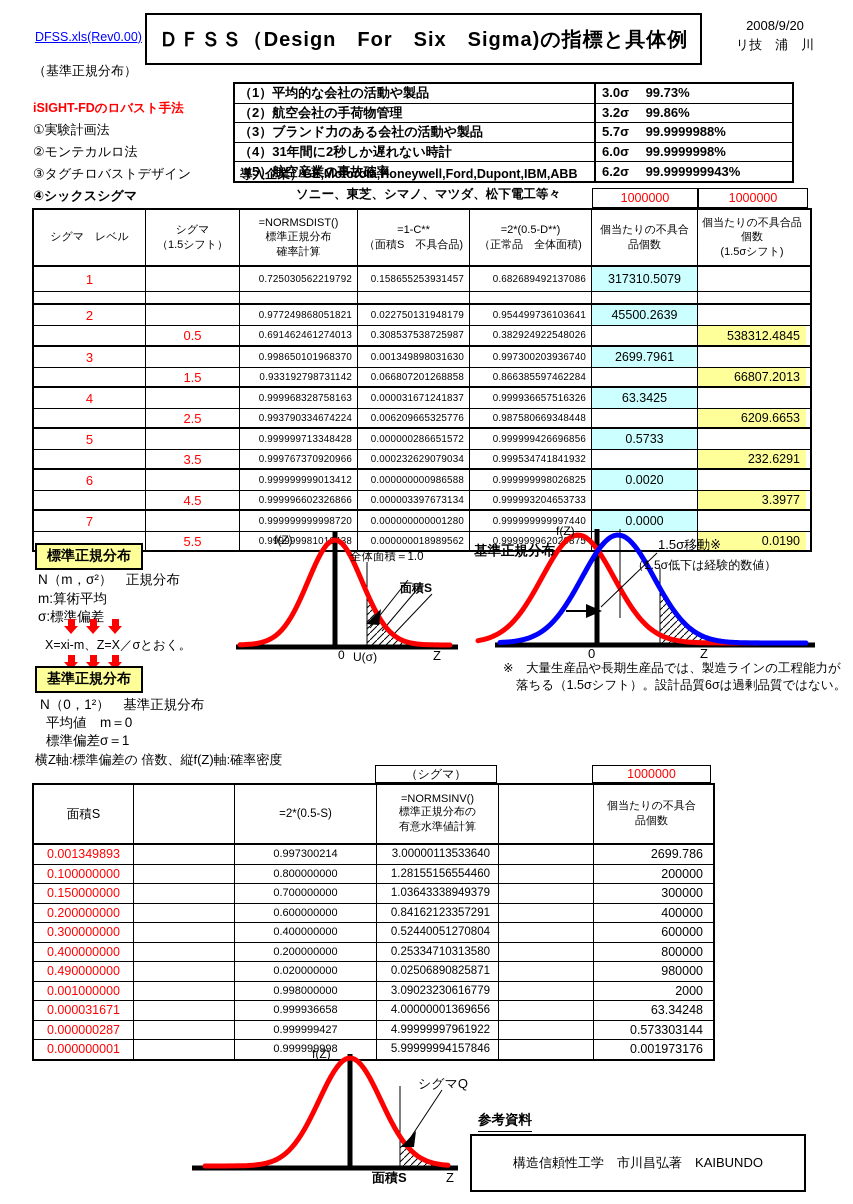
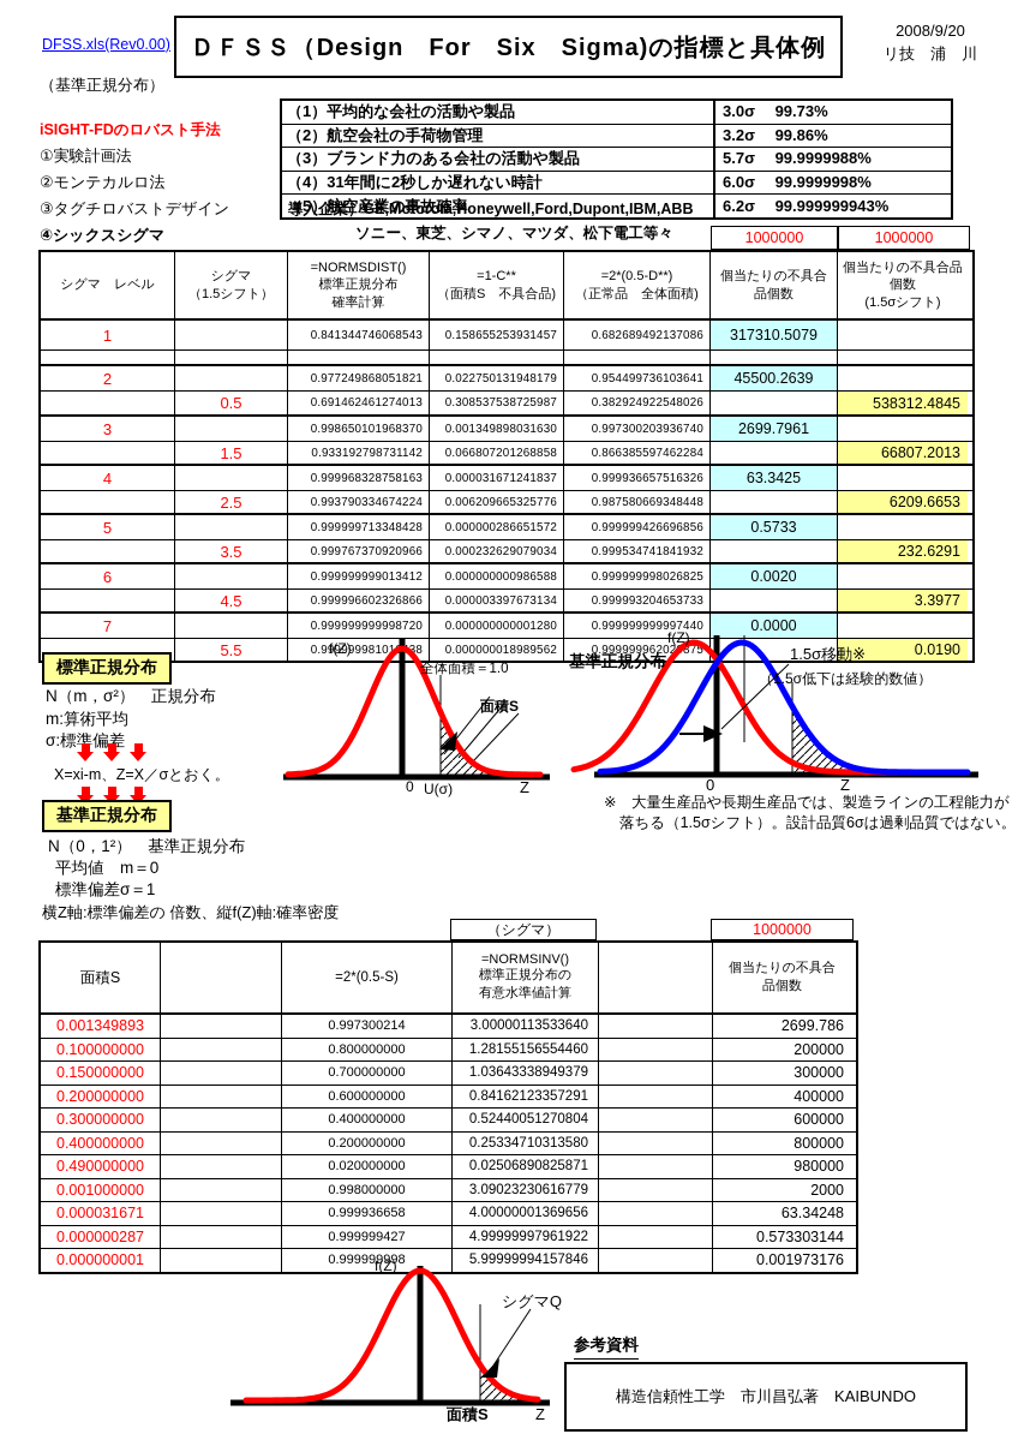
  DFSS.xls(Rev0.00)
  （基準正規分布）
  ＤＦＳＳ（Design For Six Sigma)の指標と具体例
  2008/9/20
  リ技 浦 川
  iSIGHT-FDのロバスト手法
  ①実験計画法
  ②モンテカルロ法
  ③タグチロバストデザイン
  ④シックスシグマ
  （1）平均的な会社の活動や製品
  3.0σ 99.73%
  （2）航空会社の手荷物管理
  3.2σ 99.86%
  （3）ブランド力のある会社の活動や製品
  5.7σ 99.9999988%
  （4）31年間に2秒しか遅れない時計
  6.0σ 99.9999998%
  （5）航空産業の事故確率
  6.2σ 99.999999943%
  導入企業）GE,Motorola,Honeywell,Ford,Dupont,IBM,ABB
  ソニー、東芝、シマノ、マツダ、松下電工等々
  1000000
  1000000
  シグマ レベル
  シグマ
  （1.5シフト）
  =NORMSDIST()
  標準正規分布
  確率計算
  =1-C**
  （面積S 不具合品)
  =2*(0.5-D**)
  （正常品 全体面積)
  個当たりの不具合
  品個数
  個当たりの不具合品
  個数
  (1.5σシフト)
  1
- 0.725030562219792
+ 0.841344746068543
  0.158655253931457
  0.682689492137086
  317310.5079
  2
  0.977249868051821
  0.022750131948179
  0.954499736103641
  45500.2639
  0.5
  0.691462461274013
  0.308537538725987
  0.382924922548026
  538312.4845
  3
  0.998650101968370
  0.001349898031630
  0.997300203936740
  2699.7961
  1.5
  0.933192798731142
  0.066807201268858
  0.866385597462284
  66807.2013
  4
  0.999968328758163
  0.000031671241837
  0.999936657516326
  63.3425
  2.5
  0.993790334674224
  0.006209665325776
  0.987580669348448
  6209.6653
  5
  0.999999713348428
  0.000000286651572
  0.999999426696856
  0.5733
  3.5
  0.999767370920966
  0.000232629079034
  0.999534741841932
  232.6291
  6
  0.999999999013412
  0.000000000986588
  0.999999998026825
  0.0020
  4.5
  0.999996602326866
  0.000003397673134
  0.999993204653733
  3.3977
  7
  0.999999999998720
  0.000000000001280
  0.999999999997440
  0.0000
  5.5
  0.9999999810138
  0.000000018989562
  0.99999996202875
  0.0190
  標準正規分布
  N（m，σ²） 正規分布
  m:算術平均
  σ:標準偏差
  X=xi-m、Z=X／σとおく。
  基準正規分布
  N（0，1²） 基準正規分布
  平均値 m＝0
  標準偏差σ＝1
  横Z軸:標準偏差の 倍数、縦f(Z)軸:確率密度
  f(Z)
  全体面積＝1.0
  面積S
  0
  U(σ)
  Z
  基準正規分布
  f(Z)
  1.5σ移動※
  （1.5σ低下は経験的数値）
  0
  Z
  ※ 大量生産品や長期生産品では、製造ラインの工程能力が
  落ちる（1.5σシフト）。設計品質6σは過剰品質ではない。
  （シグマ）
  1000000
  面積S
  =2*(0.5-S)
  =NORMSINV()
  標準正規分布の
  有意水準値計算
  個当たりの不具合
  品個数
  0.001349893
  0.997300214
  3.00000113533640
  2699.786
  0.100000000
  0.800000000
  1.28155156554460
  200000
  0.150000000
  0.700000000
  1.03643338949379
  300000
  0.200000000
  0.600000000
  0.84162123357291
  400000
  0.300000000
  0.400000000
  0.52440051270804
  600000
  0.400000000
  0.200000000
  0.25334710313580
  800000
  0.490000000
  0.020000000
  0.02506890825871
  980000
  0.001000000
  0.998000000
  3.09023230616779
  2000
  0.000031671
  0.999936658
  4.00000001369656
  63.34248
  0.000000287
  0.999999427
  4.99999997961922
  0.573303144
  0.000000001
  0.999999998
  5.99999994157846
  0.001973176
  f(Z)
  シグマQ
  面積S
  Z
  参考資料
  構造信頼性工学 市川昌弘著 KAIBUNDO
